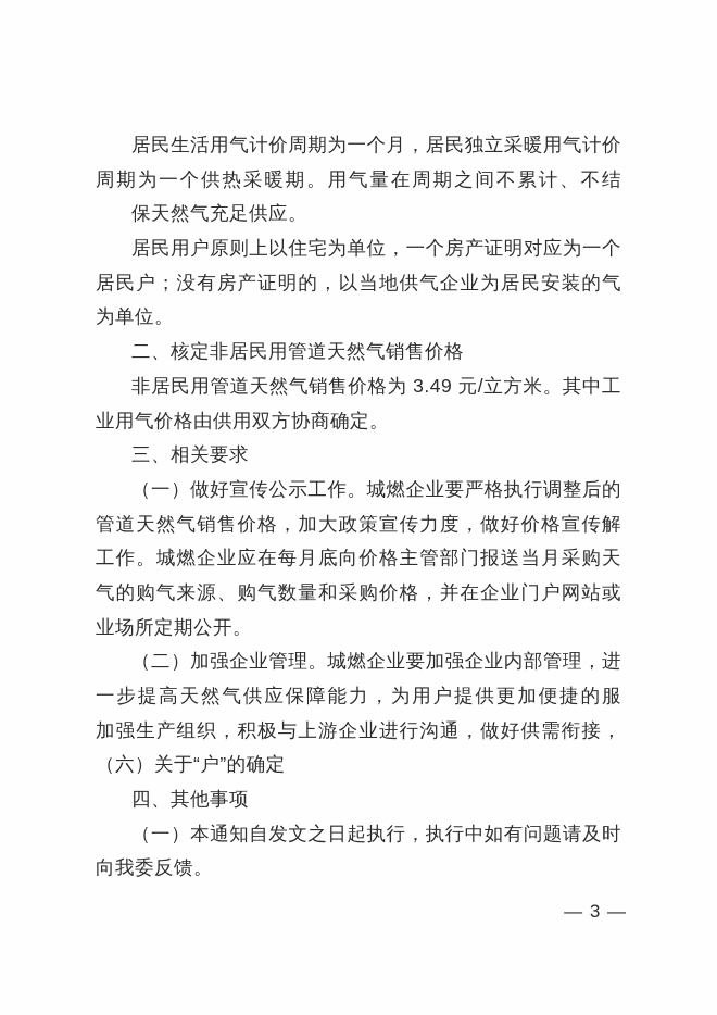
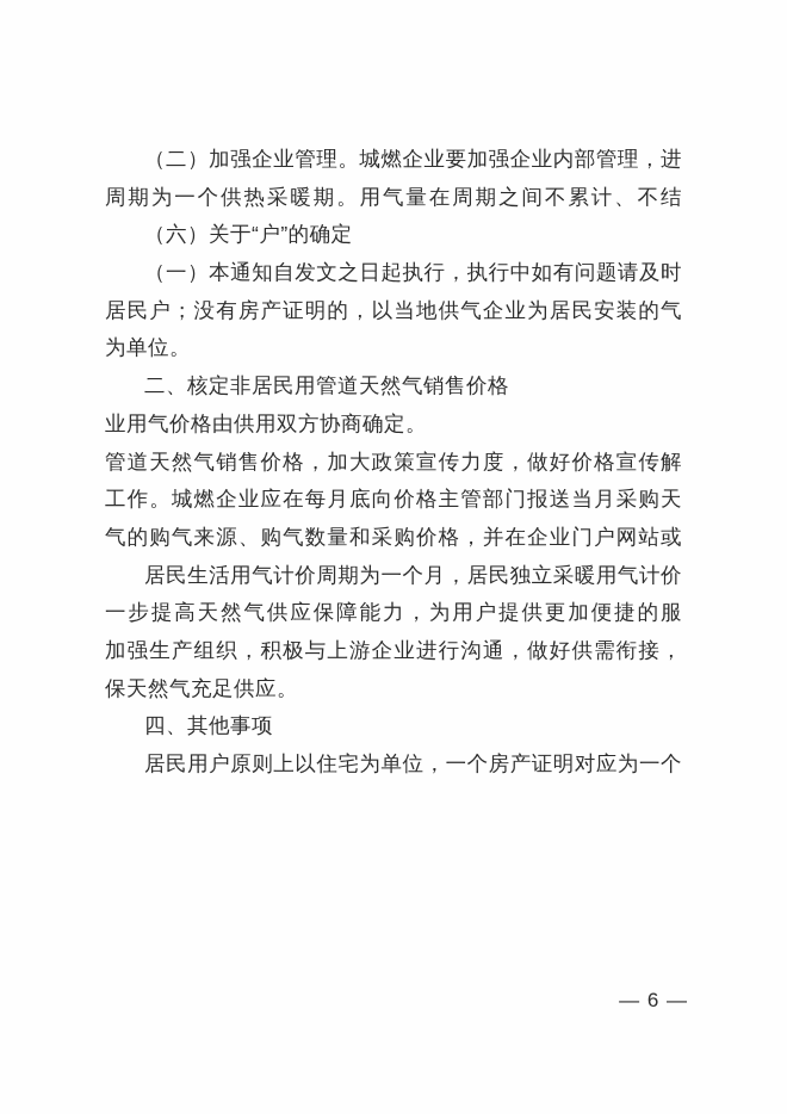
- 居民生活用气计价周期为一个月，居民独立采暖用气计价
+ （二）加强企业管理。城燃企业要加强企业内部管理，进
  周期为一个供热采暖期。用气量在周期之间不累计、不结
- 保天然气充足供应。
+ （六）关于“户”的确定
- 居民用户原则上以住宅为单位，一个房产证明对应为一个
+ （一）本通知自发文之日起执行，执行中如有问题请及时
  居民户；没有房产证明的，以当地供气企业为居民安装的气
  为单位。
  二、核定非居民用管道天然气销售价格
- 非居民用管道天然气销售价格为 3.49 元/立方米。其中工
  业用气价格由供用双方协商确定。
- 三、相关要求
- （一）做好宣传公示工作。城燃企业要严格执行调整后的
  管道天然气销售价格，加大政策宣传力度，做好价格宣传解
  工作。城燃企业应在每月底向价格主管部门报送当月采购天
  气的购气来源、购气数量和采购价格，并在企业门户网站或
- 业场所定期公开。
- （二）加强企业管理。城燃企业要加强企业内部管理，进
+ 居民生活用气计价周期为一个月，居民独立采暖用气计价
  一步提高天然气供应保障能力，为用户提供更加便捷的服
  加强生产组织，积极与上游企业进行沟通，做好供需衔接，
- （六）关于“户”的确定
+ 保天然气充足供应。
  四、其他事项
- （一）本通知自发文之日起执行，执行中如有问题请及时
+ 居民用户原则上以住宅为单位，一个房产证明对应为一个
- 向我委反馈。
- — 3 —
+ — 6 —
